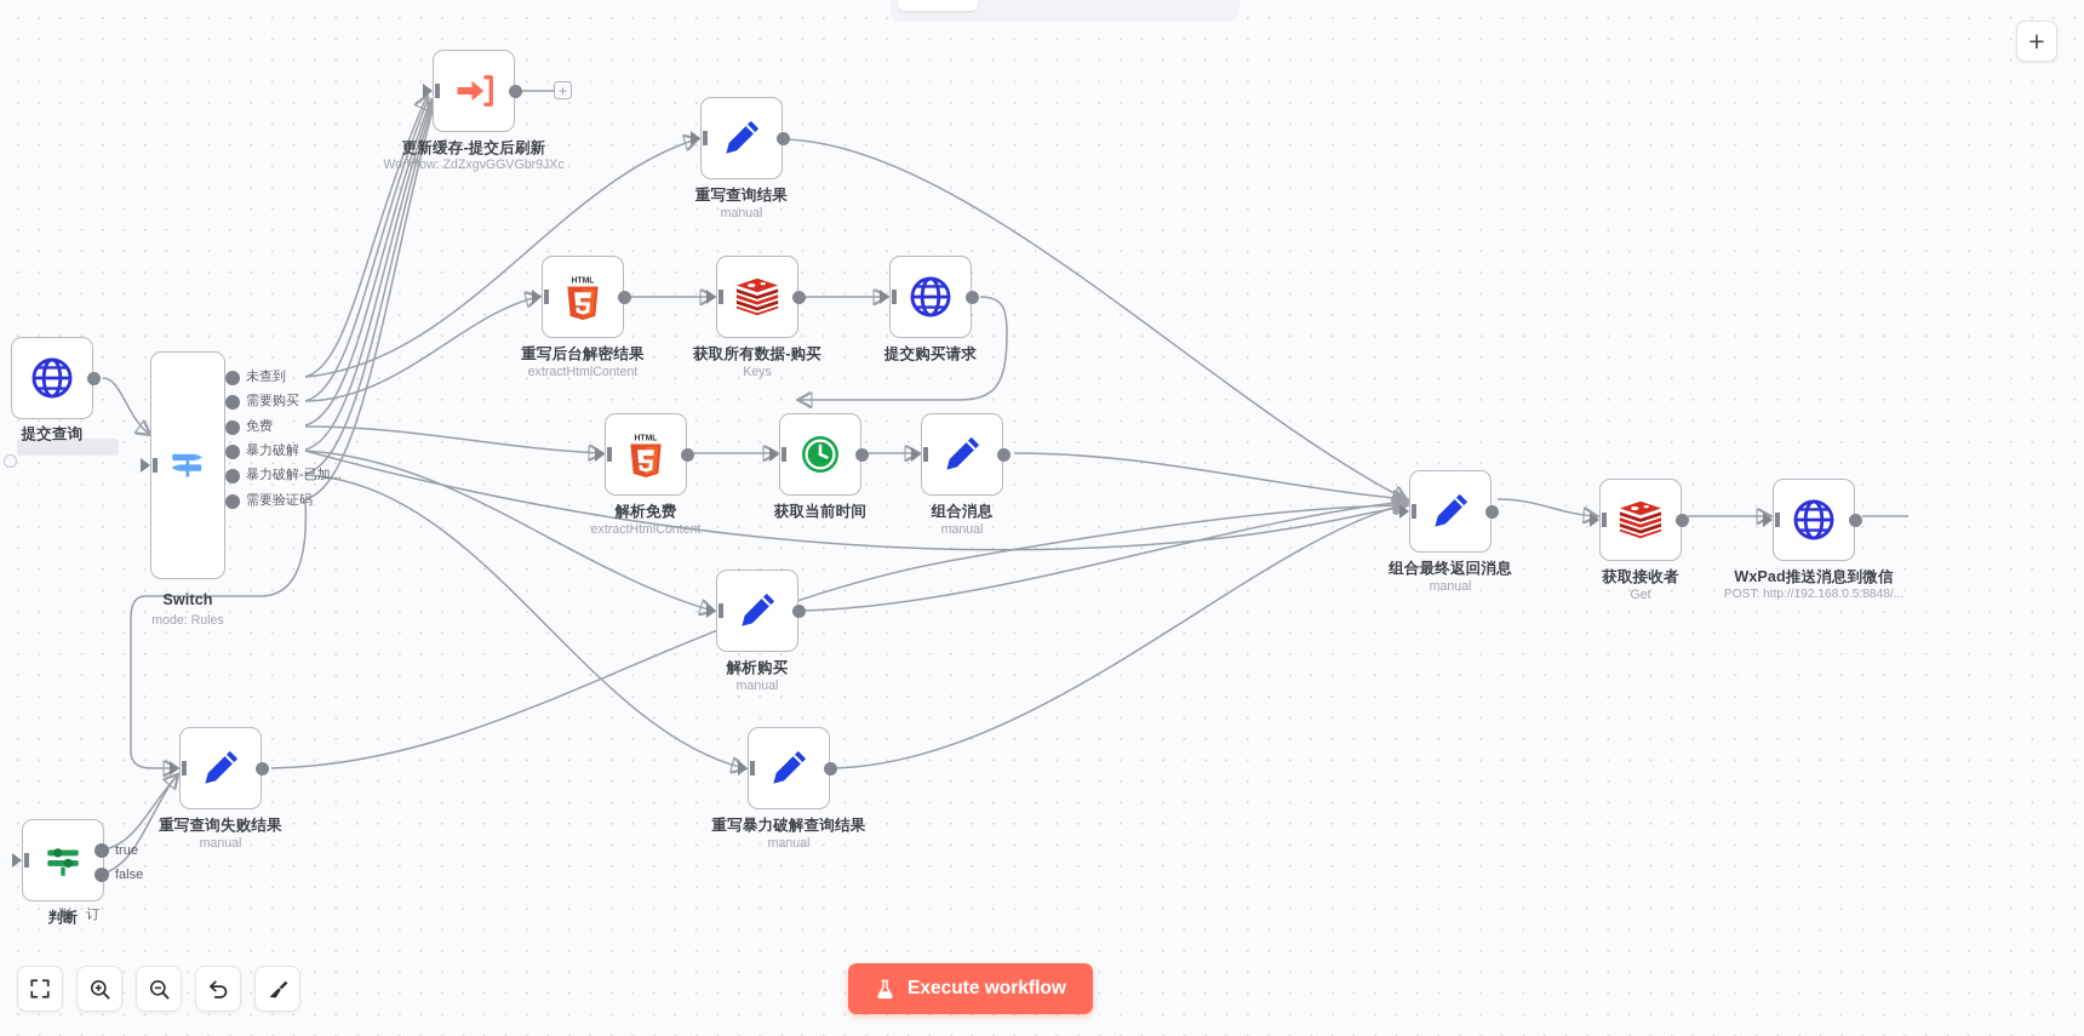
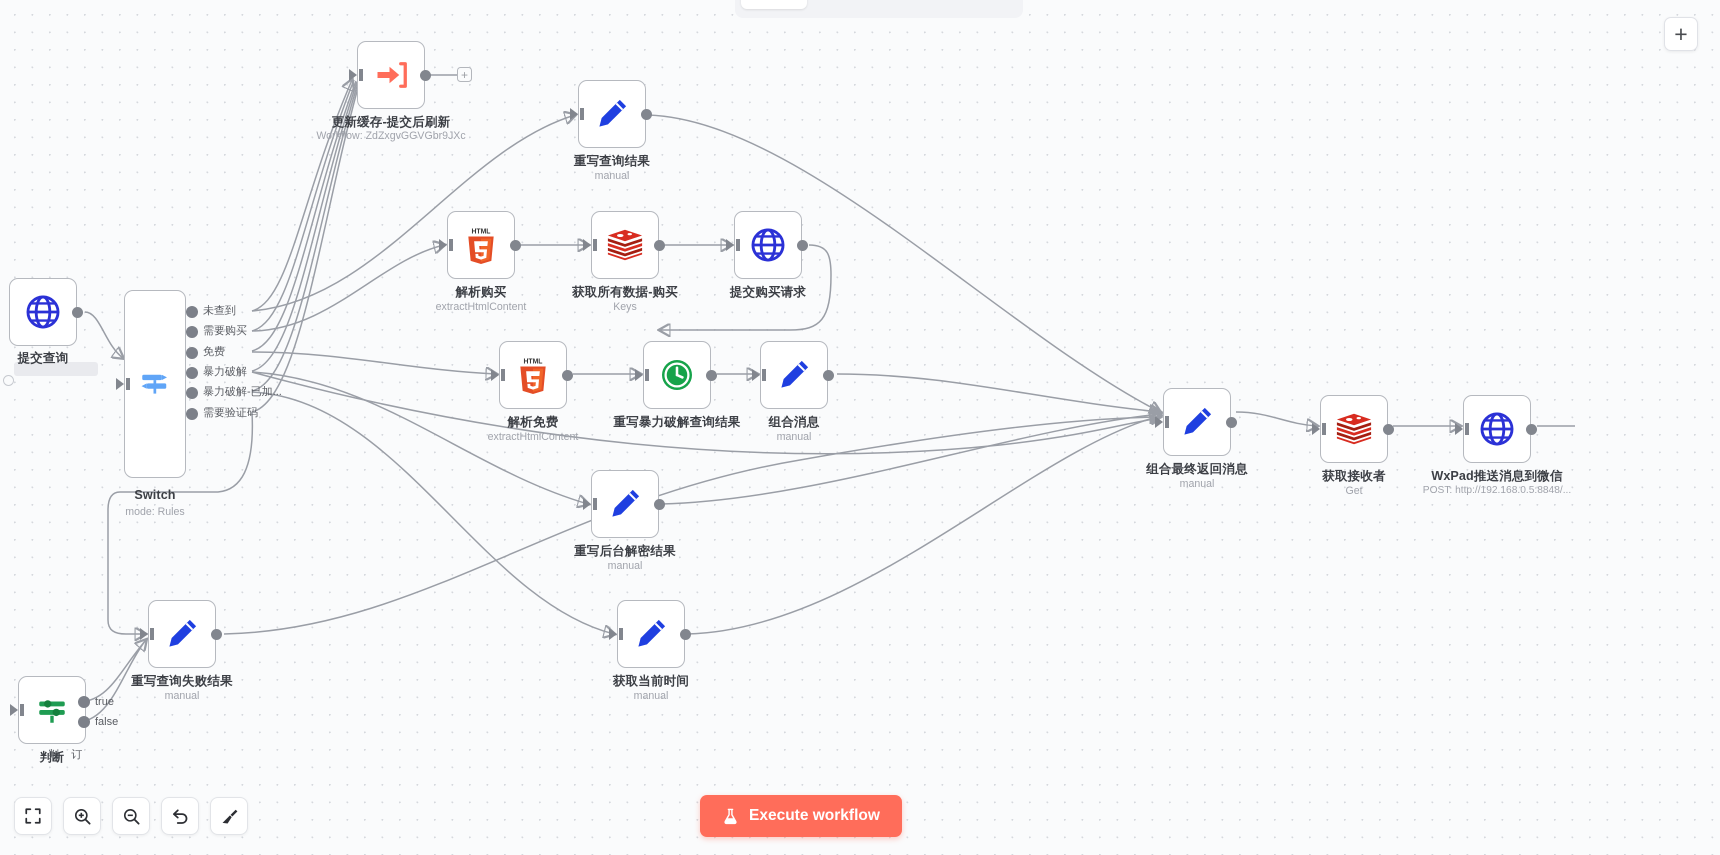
  +
  提交查询
  更新缓存-提交后刷新
  Workflow: ZdZxgvGGVGbr9JXc
  +
  Switch
  mode: Rules
  未查到
  需要购买
  免费
  暴力破解
  暴力破解-已加...
  需要验证码
  重写查询结果
  manual
- 重写后台解密结果
+ 解析购买
  extractHtmlContent
  获取所有数据-购买
  Keys
  提交购买请求
  解析免费
  extractHtmlContent
- 获取当前时间
+ 重写暴力破解查询结果
  组合消息
  manual
- 解析购买
+ 重写后台解密结果
  manual
- 重写暴力破解查询结果
+ 获取当前时间
  manual
  重写查询失败结果
  manual
  组合最终返回消息
  manual
  获取接收者
  Get
  WxPad推送消息到微信
  POST: http://192.168.0.5:8848/...
  判断
  true
  false
  判 订
  Execute workflow
